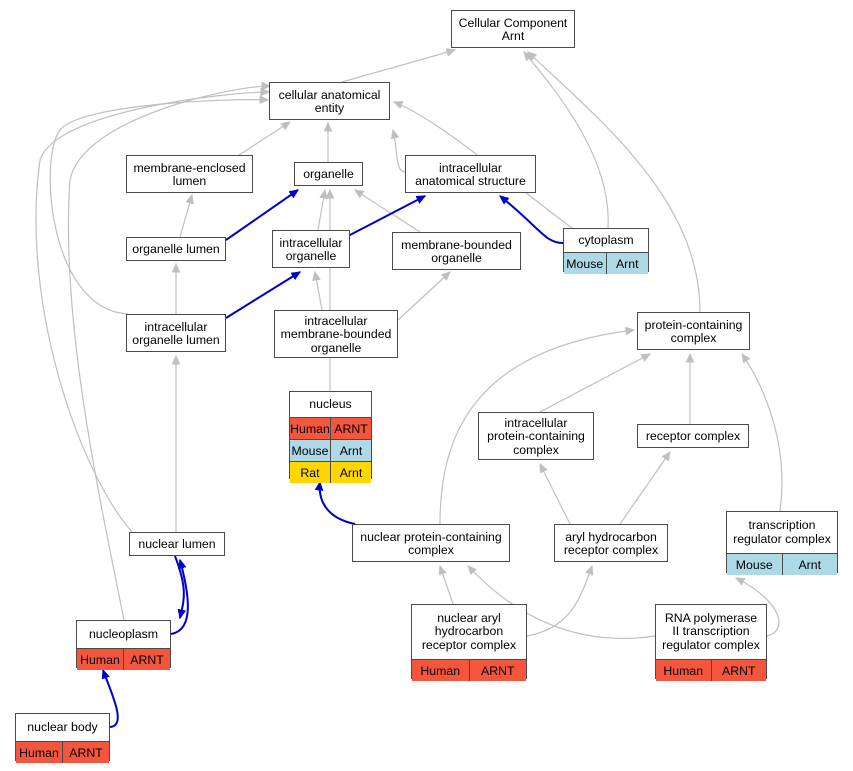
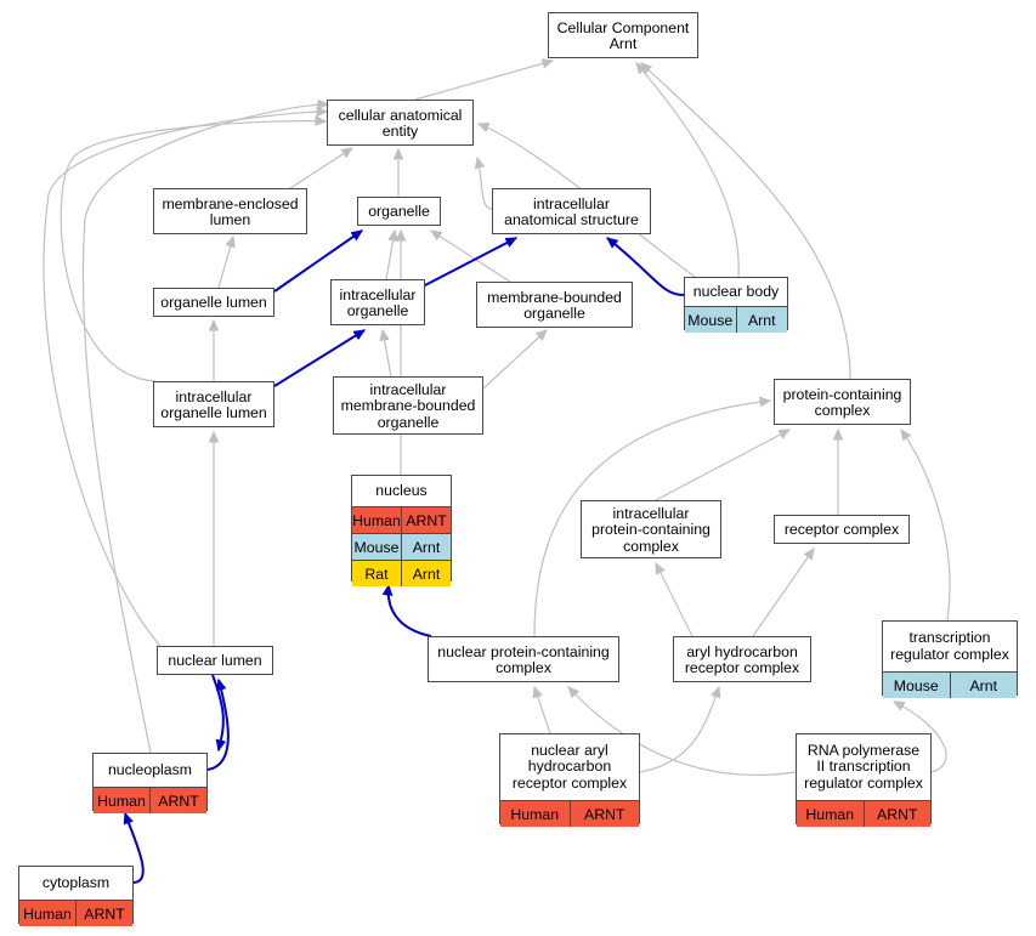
  Cellular Component
  Arnt
  cellular anatomical
  entity
  membrane-enclosed
  lumen
  organelle
  intracellular
  anatomical structure
  organelle lumen
  intracellular
  organelle
  membrane-bounded
  organelle
- cytoplasm
+ nuclear body
  Mouse
  Arnt
  intracellular
  organelle lumen
  intracellular
  membrane-bounded
  organelle
  protein-containing
  complex
  nucleus
  Human
  ARNT
  Mouse
  Arnt
  Rat
  Arnt
  intracellular
  protein-containing
  complex
  receptor complex
  nuclear lumen
  nuclear protein-containing
  complex
  aryl hydrocarbon
  receptor complex
  transcription
  regulator complex
  Mouse
  Arnt
  nucleoplasm
  Human
  ARNT
  nuclear aryl
  hydrocarbon
  receptor complex
  Human
  ARNT
  RNA polymerase
  II transcription
  regulator complex
  Human
  ARNT
- nuclear body
+ cytoplasm
  Human
  ARNT
